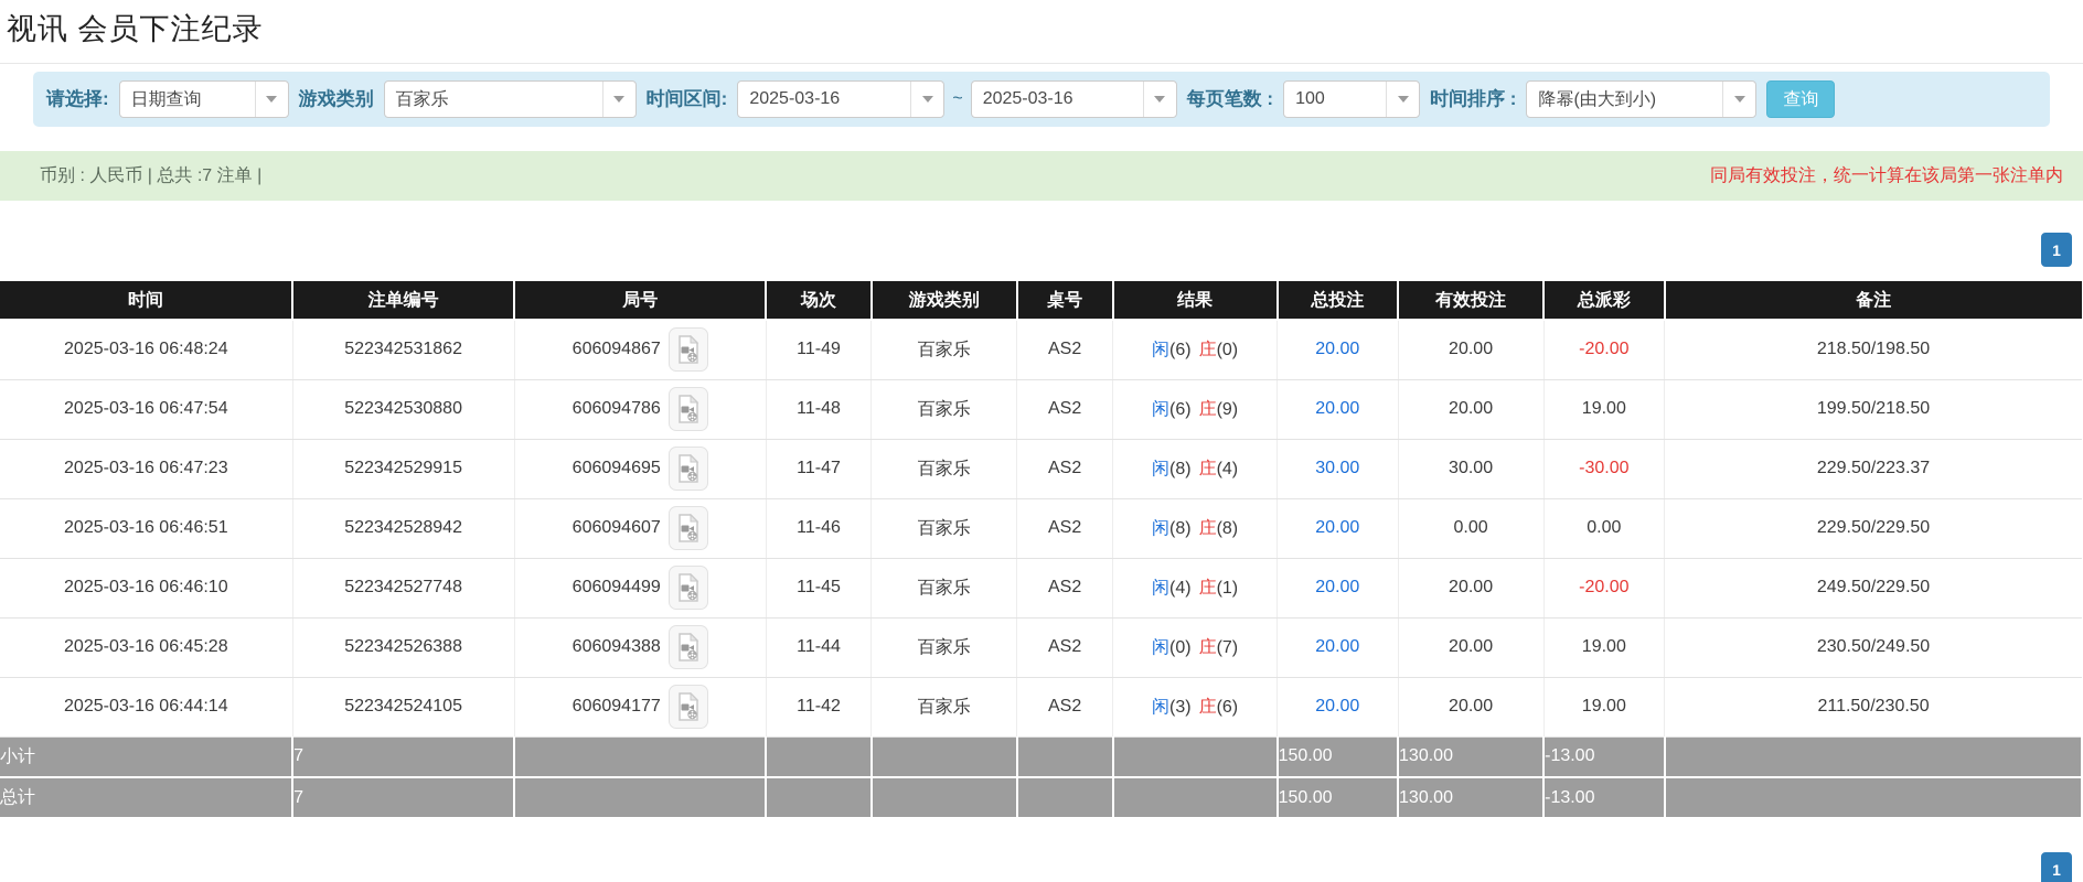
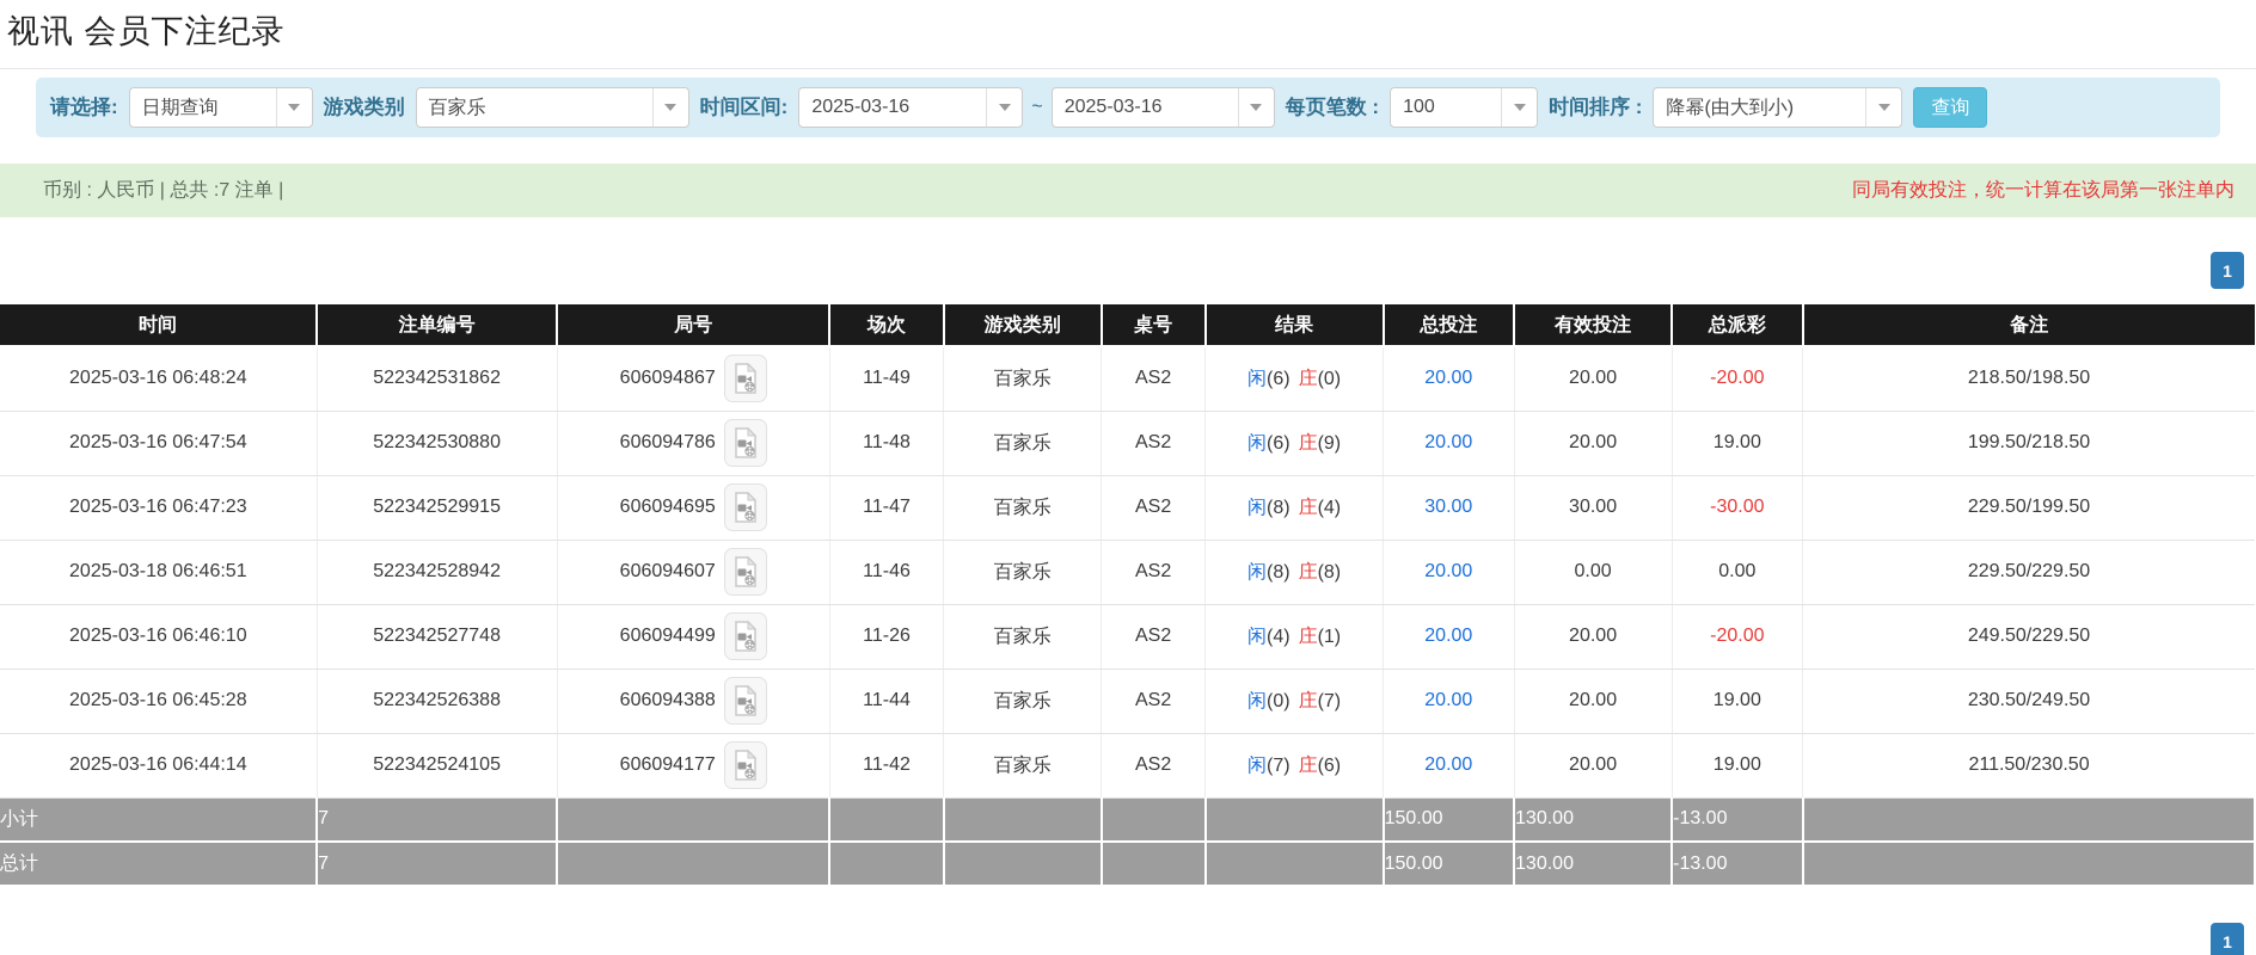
  视讯 会员下注纪录
  请选择:
  日期查询
  游戏类别
  百家乐
  时间区间:
  2025-03-16
  ~
  2025-03-16
  每页笔数 :
  100
  时间排序 :
  降幂(由大到小)
  查询
  币别 : 人民币 | 总共 :7 注单 |
  同局有效投注，统一计算在该局第一张注单内
  1
  时间	注单编号	局号	场次	游戏类别	桌号	结果	总投注	有效投注	总派彩	备注
  2025-03-16 06:48:24	522342531862	606094867	11-49	百家乐	AS2	闲(6) 庄(0)	20.00	20.00	-20.00	218.50/198.50
  2025-03-16 06:47:54	522342530880	606094786	11-48	百家乐	AS2	闲(6) 庄(9)	20.00	20.00	19.00	199.50/218.50
- 2025-03-16 06:47:23	522342529915	606094695	11-47	百家乐	AS2	闲(8) 庄(4)	30.00	30.00	-30.00	229.50/223.37
+ 2025-03-16 06:47:23	522342529915	606094695	11-47	百家乐	AS2	闲(8) 庄(4)	30.00	30.00	-30.00	229.50/199.50
- 2025-03-16 06:46:51	522342528942	606094607	11-46	百家乐	AS2	闲(8) 庄(8)	20.00	0.00	0.00	229.50/229.50
+ 2025-03-18 06:46:51	522342528942	606094607	11-46	百家乐	AS2	闲(8) 庄(8)	20.00	0.00	0.00	229.50/229.50
- 2025-03-16 06:46:10	522342527748	606094499	11-45	百家乐	AS2	闲(4) 庄(1)	20.00	20.00	-20.00	249.50/229.50
+ 2025-03-16 06:46:10	522342527748	606094499	11-26	百家乐	AS2	闲(4) 庄(1)	20.00	20.00	-20.00	249.50/229.50
  2025-03-16 06:45:28	522342526388	606094388	11-44	百家乐	AS2	闲(0) 庄(7)	20.00	20.00	19.00	230.50/249.50
- 2025-03-16 06:44:14	522342524105	606094177	11-42	百家乐	AS2	闲(3) 庄(6)	20.00	20.00	19.00	211.50/230.50
+ 2025-03-16 06:44:14	522342524105	606094177	11-42	百家乐	AS2	闲(7) 庄(6)	20.00	20.00	19.00	211.50/230.50
  小计	7						150.00	130.00	-13.00
  总计	7						150.00	130.00	-13.00
  1
